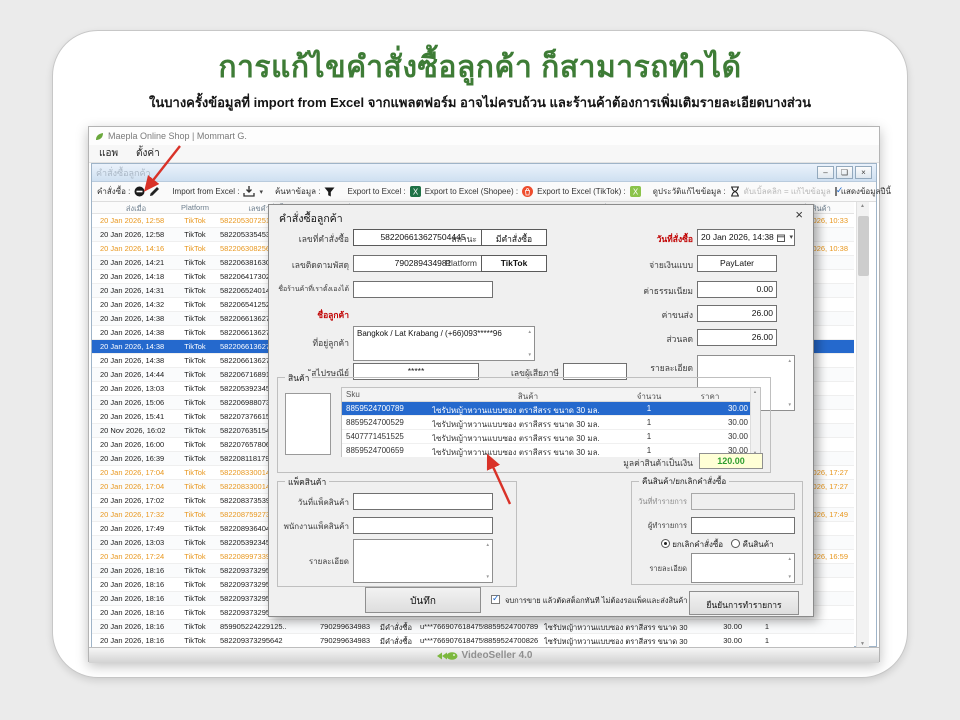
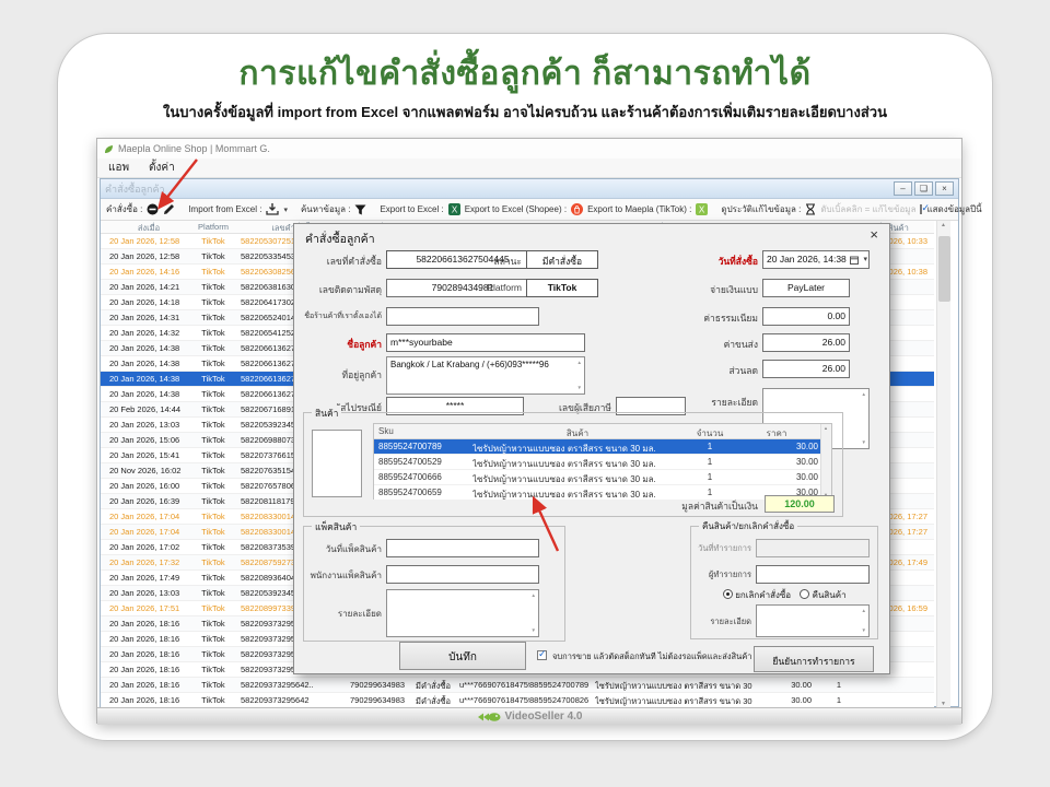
  การแก้ไขคำสั่งซื้อลูกค้า ก็สามารถทำได้
  ในบางครั้งข้อมูลที่ import from Excel จากแพลตฟอร์ม อาจไม่ครบถ้วน และร้านค้าต้องการเพิ่มเติมรายละเอียดบางส่วน
  Maepla Online Shop | Mommart G.
  แอพ
  ตั้งค่า
  คำสั่งซื้อลูกค้า
  –
  ❏
  ×
  คำสั่งซื้อ :
  Import from Excel :
  ค้นหาข้อมูล :
  Export to Excel :
  X
  Export to Excel (Shopee) :
- Export to Excel (TikTok) :
+ Export to Maepla (TikTok) :
  X
  ดูประวัติแก้ไขข้อมูล :
  ดับเบิ้ลคลิก = แก้ไขข้อมูล
  แสดงข้อมูลปีนี้
  ส่งเมื่อ
  Platform
  20 Jan 2026, 12:58
  TikTok
  58220530725
  026, 10:33
  20 Jan 2026, 12:58
  TikTok
  58220533545
  20 Jan 2026, 14:16
  TikTok
  58220630825
  026, 10:38
  20 Jan 2026, 14:21
  TikTok
  58220638163
  20 Jan 2026, 14:18
  TikTok
  58220641730
  20 Jan 2026, 14:31
  TikTok
  58220652401
  20 Jan 2026, 14:32
  TikTok
  58220654125
  20 Jan 2026, 14:38
  TikTok
  58220661362
  20 Jan 2026, 14:38
  TikTok
  58220661362
  20 Jan 2026, 14:38
  TikTok
  58220661362
  20 Jan 2026, 14:38
  TikTok
  58220661362
- 20 Jan 2026, 14:44
+ 20 Feb 2026, 14:44
  TikTok
  58220671689
  20 Jan 2026, 13:03
  TikTok
  58220539234
  20 Jan 2026, 15:06
  TikTok
  58220698807
  20 Jan 2026, 15:41
  TikTok
  58220737661
  20 Nov 2026, 16:02
  TikTok
  58220763515
  20 Jan 2026, 16:00
  TikTok
  58220765780
  20 Jan 2026, 16:39
  TikTok
  58220811817
  20 Jan 2026, 17:04
  TikTok
  58220833001
  026, 17:27
  20 Jan 2026, 17:04
  TikTok
  58220833001
  026, 17:27
  20 Jan 2026, 17:02
  TikTok
  58220837353
  20 Jan 2026, 17:32
  TikTok
  58220875927
  026, 17:49
  20 Jan 2026, 17:49
  TikTok
  58220893640
  20 Jan 2026, 13:03
  TikTok
  58220539234
- 20 Jan 2026, 17:24
+ 20 Jan 2026, 17:51
  TikTok
  58220899733
  026, 16:59
  20 Jan 2026, 18:16
  TikTok
  58220937329
  20 Jan 2026, 18:16
  TikTok
  58220937329
  20 Jan 2026, 18:16
  TikTok
  58220937329
  20 Jan 2026, 18:16
  TikTok
  58220937329
  20 Jan 2026, 18:16
  TikTok
- 859905224229125..
+ 582209373295642..
  790299634983
  มีคำสั่งซื้อ
  u***766907618475
  8859524700789
  ไซรัปหญ้าหวานแบบซอง ตราสีสรร ขนาด 30
  30.00
  1
  20 Jan 2026, 18:16
  TikTok
  582209373295642
  790299634983
  มีคำสั่งซื้อ
  u***766907618475
  8859524700826
  ไซรัปหญ้าหวานแบบซอง ตราสีสรร ขนาด 30
  30.00
  1
  VideoSeller 4.0
  คำสั่งซื้อลูกค้า
  ×
  เลขที่คำสั่งซื้อ
  582206613627504445
  สถานะ
  มีคำสั่งซื้อ
  วันที่สั่งซื้อ
  20 Jan 2026, 14:38
  เลขติดตามพัสดุ
  790289434981
  Platform
  TikTok
  จ่ายเงินแบบ
  PayLater
  ค่าธรรมเนียม
  0.00
  ชื่อลูกค้า
+ m***syourbabe
  ค่าขนส่ง
  26.00
  ที่อยู่ลูกค้า
  Bangkok / Lat Krabang / (+66)093*****96
  ส่วนลด
  26.00
  สไปรษณีย์
  *****
  เลขผู้เสียภาษี
  รายละเอียด
  สินค้า
  Sku
  สินค้า
  จำนวน
  ราคา
  8859524700789
  ไซรัปหญ้าหวานแบบซอง ตราสีสรร ขนาด 30 มล.
  1
  30.00
  8859524700529
  ไซรัปหญ้าหวานแบบซอง ตราสีสรร ขนาด 30 มล.
  1
  30.00
- 5407771451525
+ 8859524700666
  ไซรัปหญ้าหวานแบบซอง ตราสีสรร ขนาด 30 มล.
  1
  30.00
  8859524700659
  ไซรัปหญ้าหวานแบบซอง ตราสีสรร ขนาด 30 มล.
  1
  30.00
  มูลค่าสินค้าเป็นเงิน
  120.00
  แพ็คสินค้า
  วันที่แพ็คสินค้า
  พนักงานแพ็คสินค้า
  รายละเอียด
  คืนสินค้า/ยกเลิกคำสั่งซื้อ
  วันที่ทำรายการ
  ผู้ทำรายการ
  ยกเลิกคำสั่งซื้อ คืนสินค้า
  รายละเอียด
  ยืนยันการทำรายการ
  บันทึก
  จบการขาย แล้วตัดสต็อกทันที ไม่ต้องรอแพ็คและส่งสินค้า
